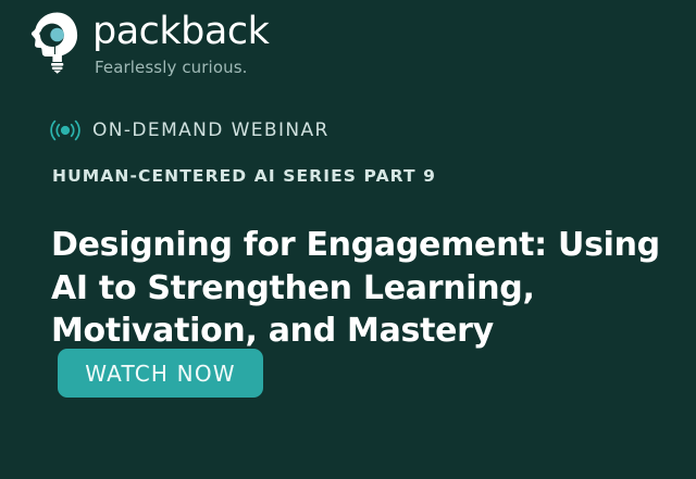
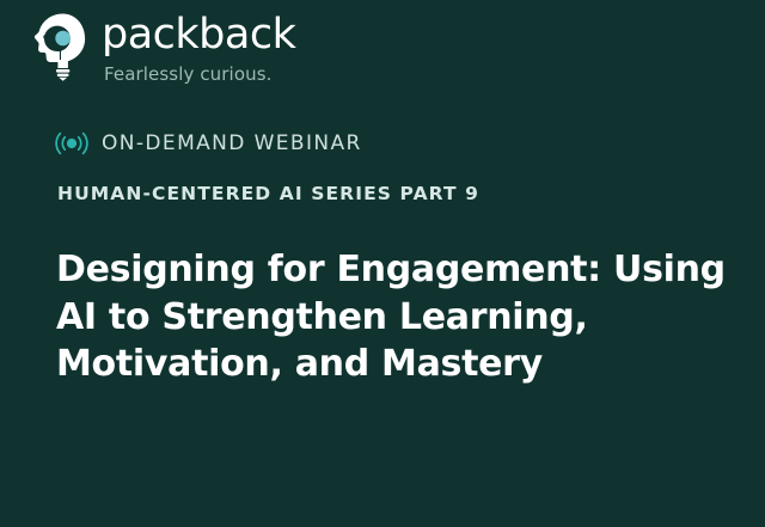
  packback
  Fearlessly curious.
  ON-DEMAND WEBINAR
  HUMAN-CENTERED AI SERIES PART 9
  Designing for Engagement: Using AI to Strengthen Learning, Motivation, and Mastery
- WATCH NOW
